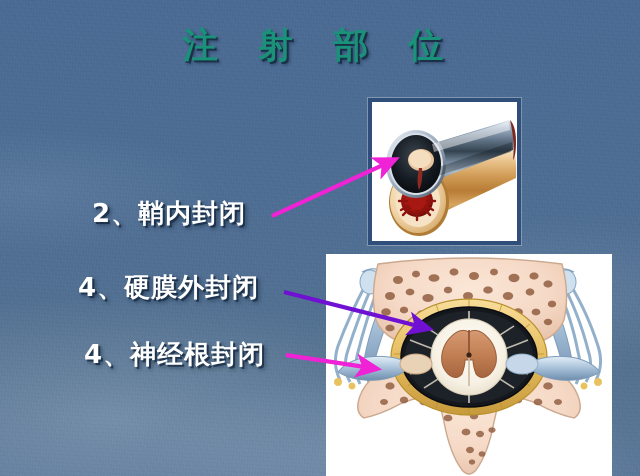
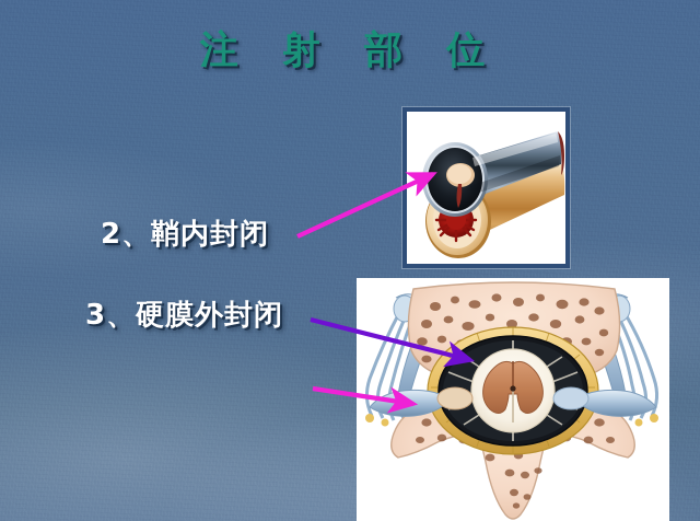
  注 射 部 位
  2、鞘内封闭
- 4、硬膜外封闭
+ 3、硬膜外封闭
- 4、神经根封闭
